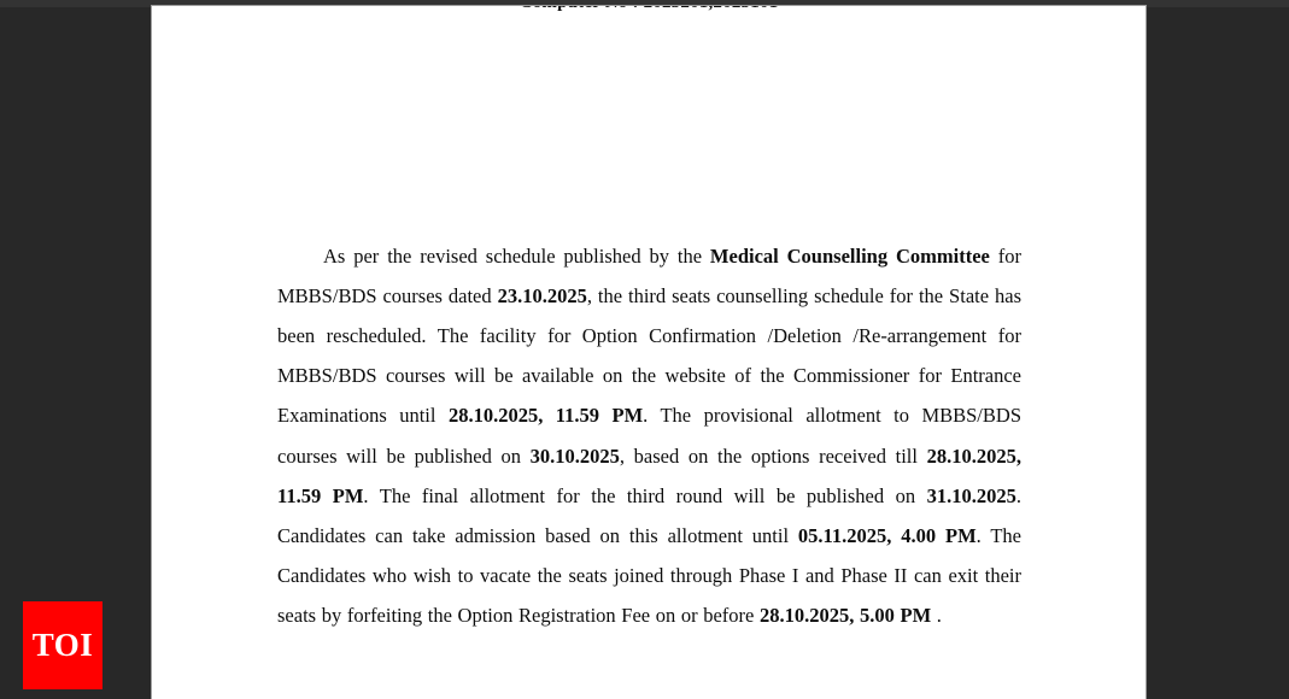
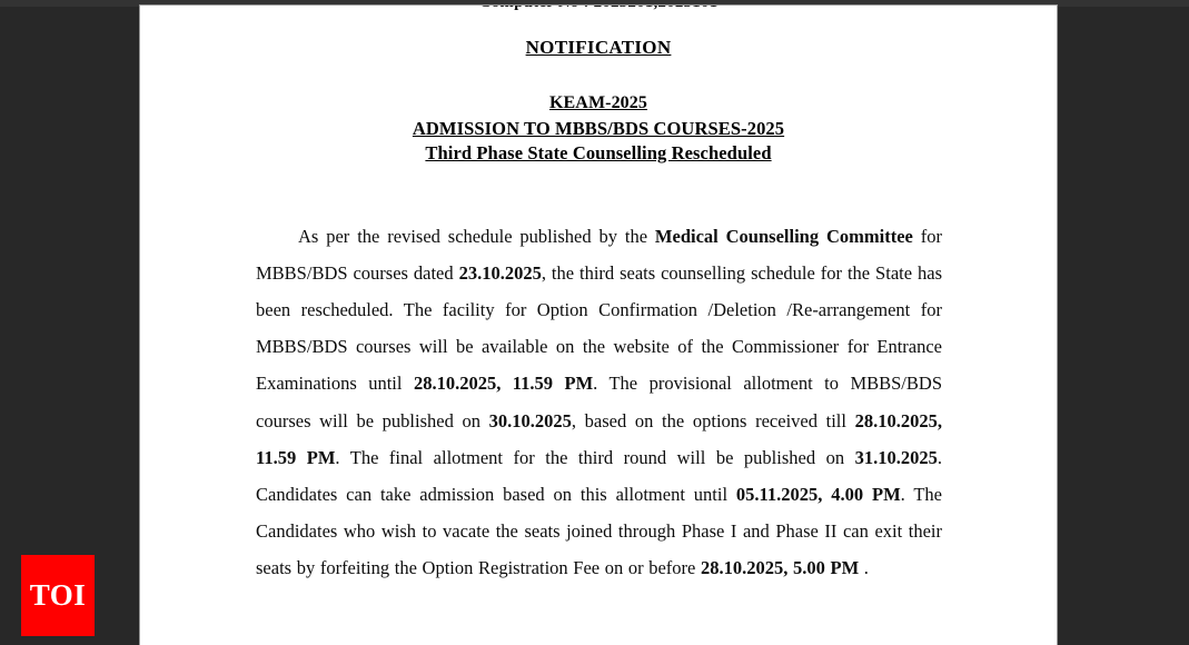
+ NOTIFICATION
+ KEAM-2025
+ ADMISSION TO MBBS/BDS COURSES-2025
+ Third Phase State Counselling Rescheduled
  As per the revised schedule published by the Medical Counselling Committee for MBBS/BDS courses dated 23.10.2025, the third seats counselling schedule for the State has been rescheduled. The facility for Option Confirmation /Deletion /Re-arrangement for MBBS/BDS courses will be available on the website of the Commissioner for Entrance Examinations until 28.10.2025, 11.59 PM. The provisional allotment to MBBS/BDS courses will be published on 30.10.2025, based on the options received till 28.10.2025, 11.59 PM. The final allotment for the third round will be published on 31.10.2025. Candidates can take admission based on this allotment until 05.11.2025, 4.00 PM. The Candidates who wish to vacate the seats joined through Phase I and Phase II can exit their seats by forfeiting the Option Registration Fee on or before 28.10.2025, 5.00 PM .
  TOI
